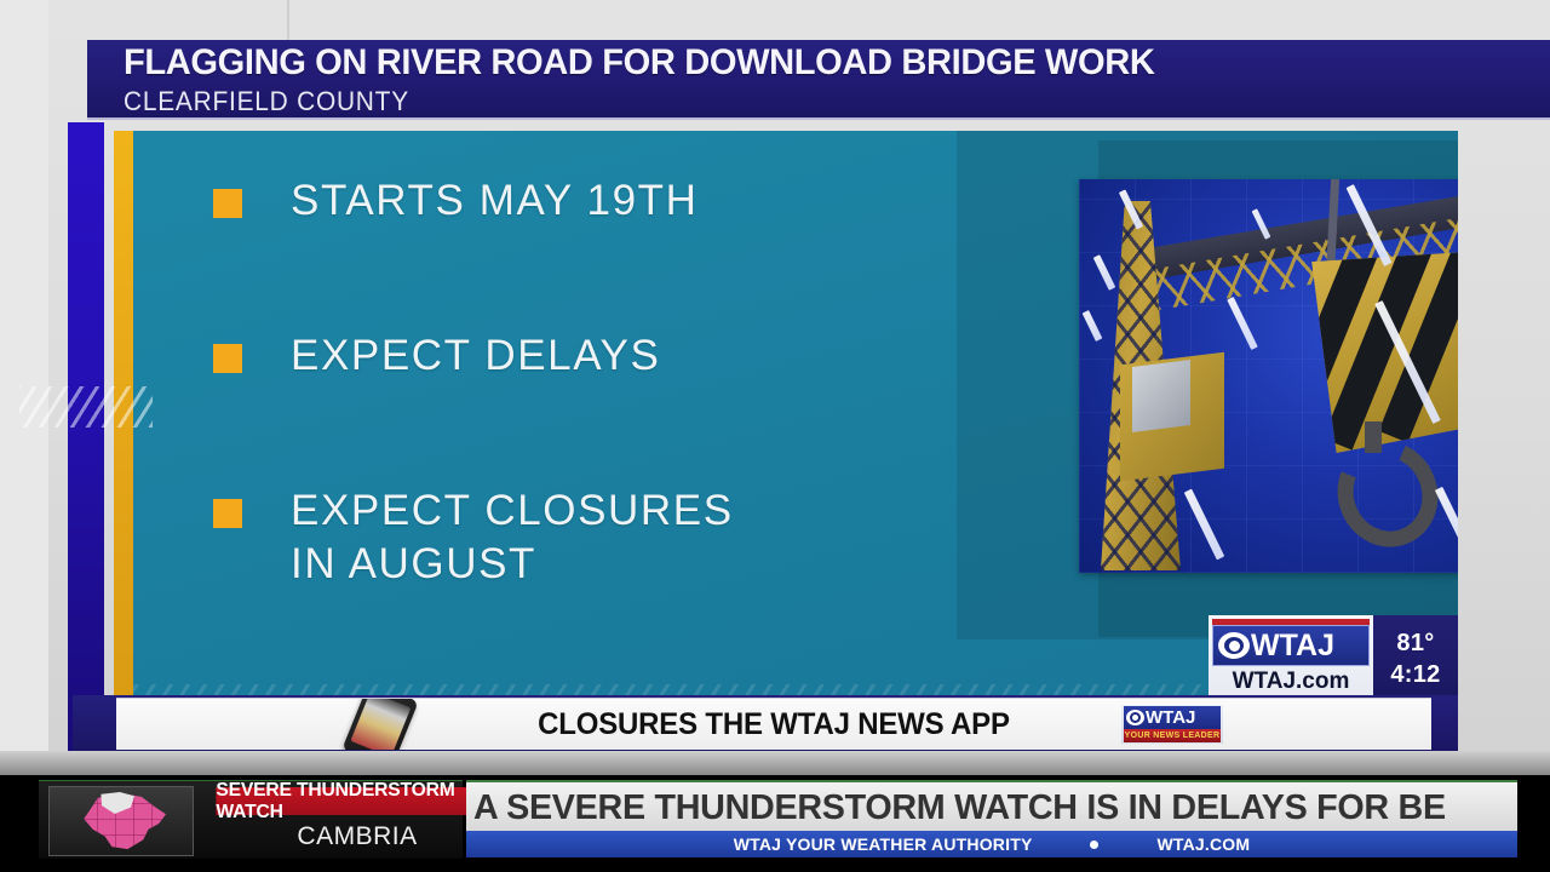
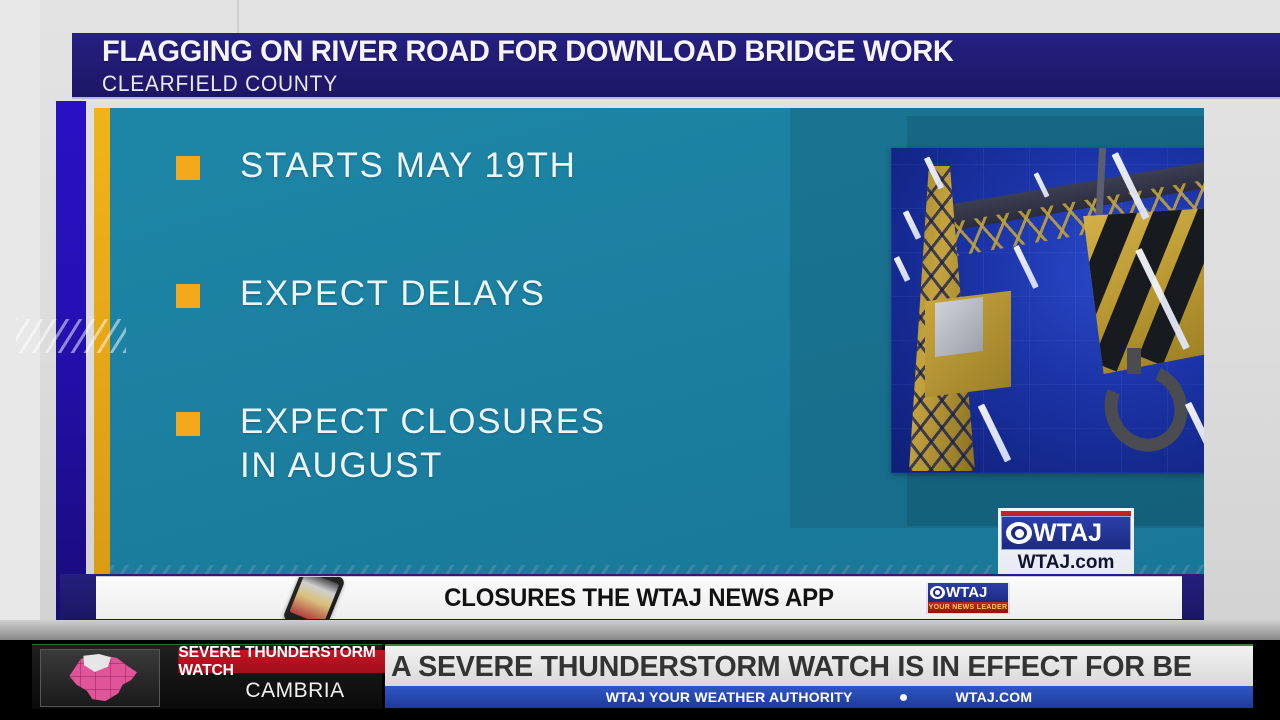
  FLAGGING ON RIVER ROAD FOR DOWNLOAD BRIDGE WORK
  CLEARFIELD COUNTY
  STARTS MAY 19TH
  EXPECT DELAYS
  EXPECT CLOSURES
  IN AUGUST
  WTAJ
  WTAJ.com
- 81°
- 4:12
  CLOSURES THE WTAJ NEWS APP
  WTAJ
  SEVERE THUNDERSTORM WATCH
  CAMBRIA
- A SEVERE THUNDERSTORM WATCH IS IN DELAYS FOR BE
+ A SEVERE THUNDERSTORM WATCH IS IN EFFECT FOR BE
  WTAJ YOUR WEATHER AUTHORITY
  WTAJ.COM
